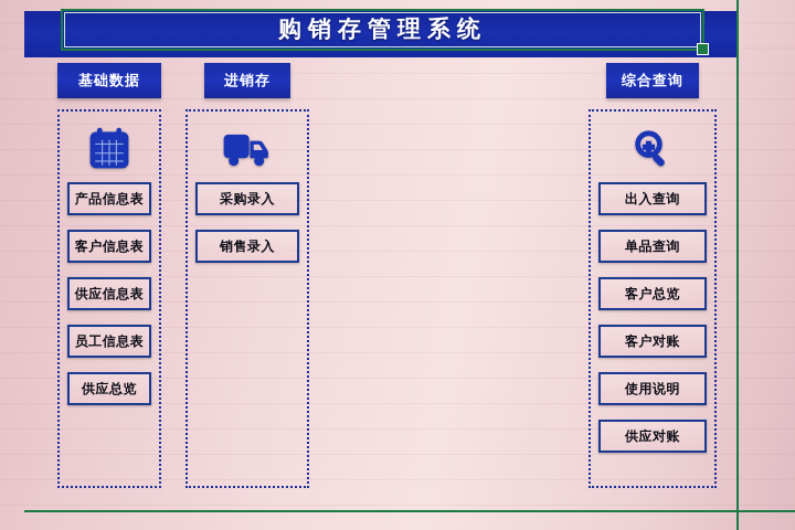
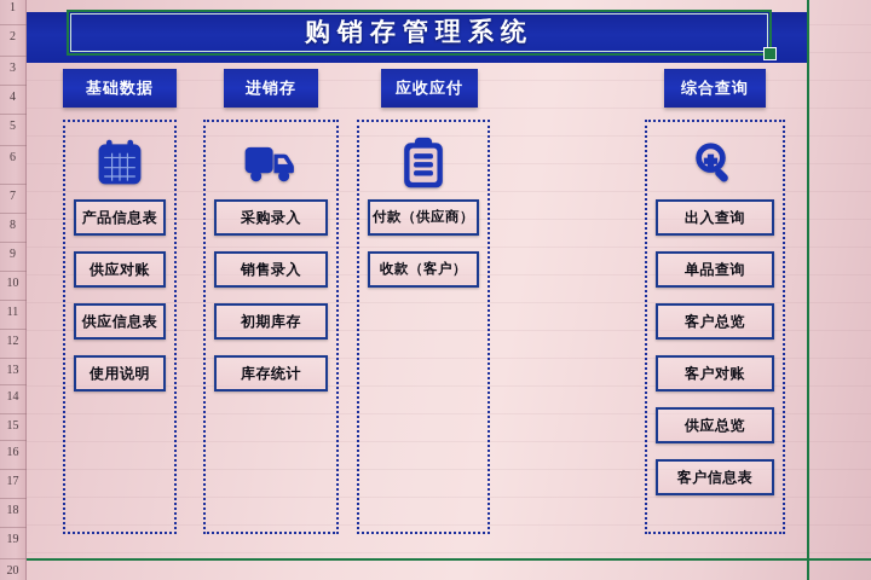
+ 1
+ 2
+ 3
+ 4
+ 5
+ 6
+ 7
+ 8
+ 9
+ 10
+ 11
+ 12
+ 13
+ 14
+ 15
+ 16
+ 17
+ 18
+ 19
+ 20
  购销存管理系统
  基础数据
  产品信息表
- 客户信息表
+ 供应对账
  供应信息表
- 员工信息表
- 供应总览
+ 使用说明
  进销存
  采购录入
  销售录入
+ 初期库存
+ 库存统计
+ 应收应付
+ 付款（供应商）
+ 收款（客户）
  综合查询
  出入查询
  单品查询
  客户总览
  客户对账
- 使用说明
+ 供应总览
- 供应对账
+ 客户信息表
